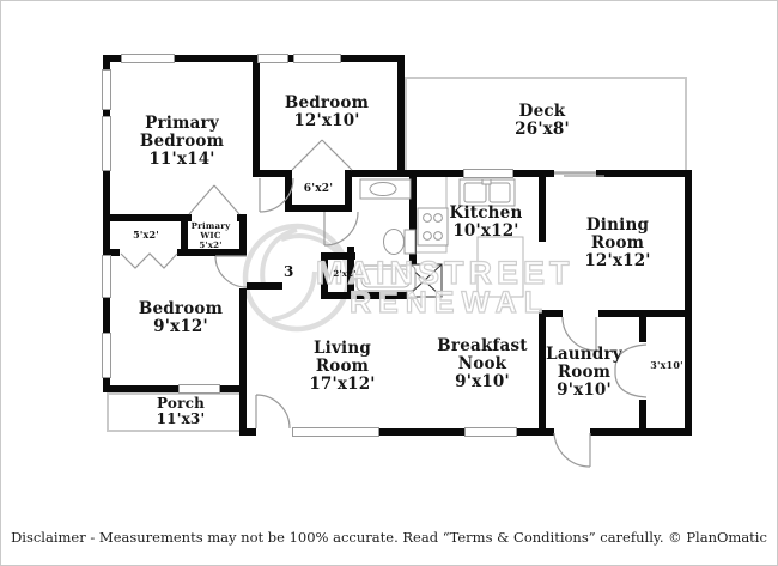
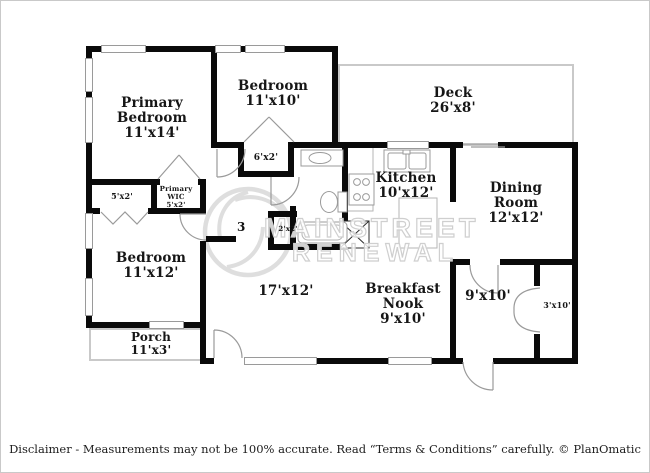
  MAINSTREET
  RENEWAL
  3
  Primary Bedroom
  11'x14'
  Bedroom
- 12'x10'
+ 11'x10'
  Deck
  26'x8'
  Kitchen
  10'x12'
  Dining Room
  12'x12'
  Bedroom
- 9'x12'
+ 11'x12'
- Living Room
  17'x12'
  Breakfast Nook
  9'x10'
- Laundry Room
  9'x10'
  Porch
  11'x3'
  5'x2'
  Primary
  WIC
  5'x2'
  6'x2'
  2'x2'
  3'x10'
  Disclaimer - Measurements may not be 100% accurate. Read “Terms & Conditions” carefully. © PlanOmatic
